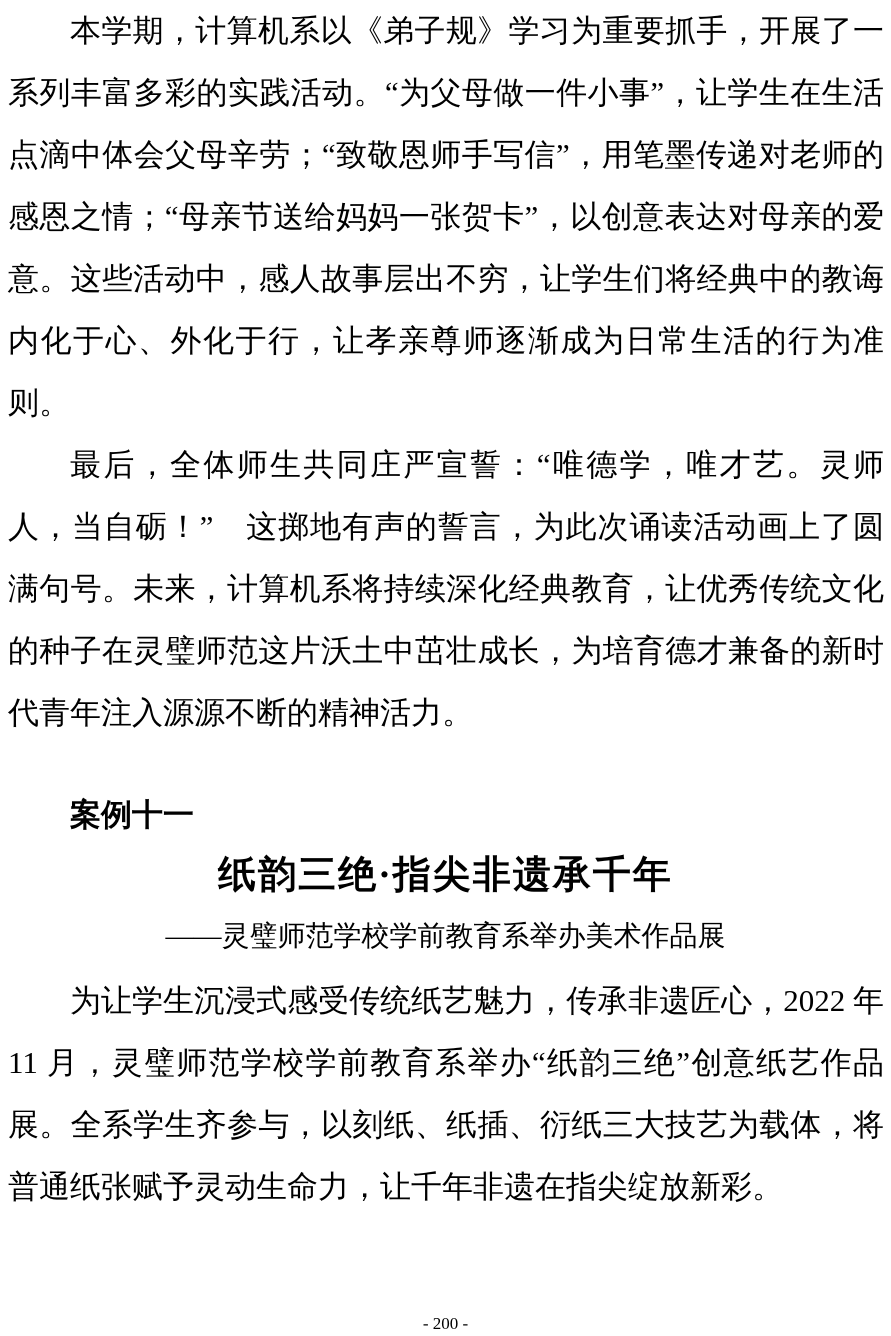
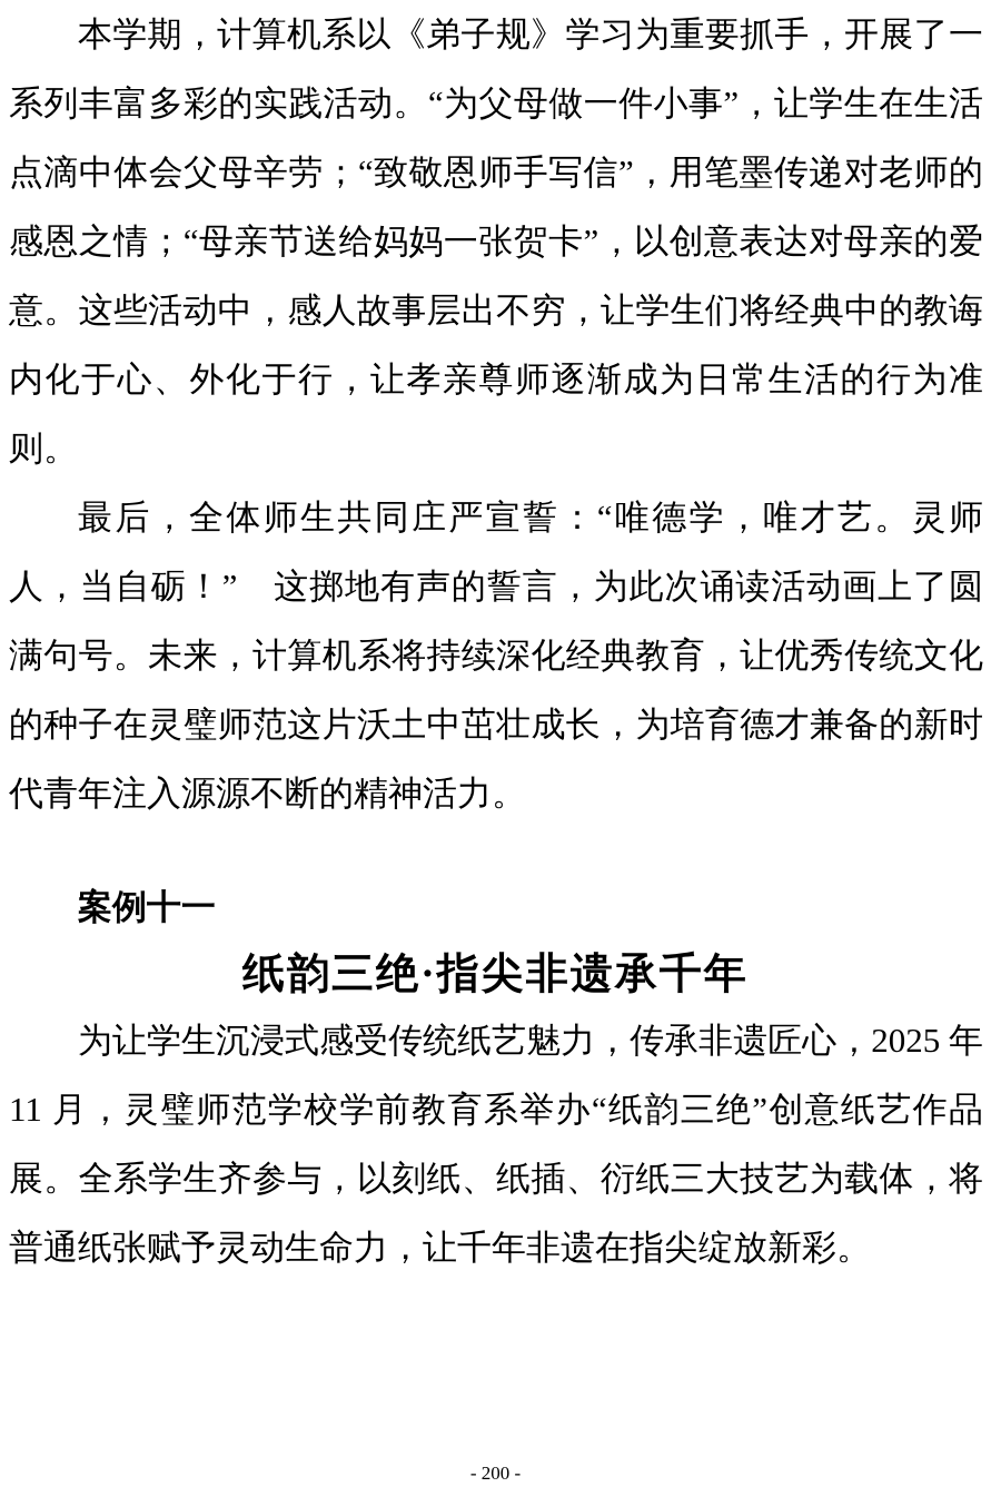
  本学期，计算机系以《弟子规》学习为重要抓手，开展了一系列丰富多彩的实践活动。“为父母做一件小事”，让学生在生活点滴中体会父母辛劳；“致敬恩师手写信”，用笔墨传递对老师的感恩之情；“母亲节送给妈妈一张贺卡”，以创意表达对母亲的爱意。这些活动中，感人故事层出不穷，让学生们将经典中的教诲内化于心、外化于行，让孝亲尊师逐渐成为日常生活的行为准则。
  最后，全体师生共同庄严宣誓：“唯德学，唯才艺。灵师人，当自砺！” 这掷地有声的誓言，为此次诵读活动画上了圆满句号。未来，计算机系将持续深化经典教育，让优秀传统文化的种子在灵璧师范这片沃土中茁壮成长，为培育德才兼备的新时代青年注入源源不断的精神活力。
  案例十一
  纸韵三绝·指尖非遗承千年
- ——灵璧师范学校学前教育系举办美术作品展
- 为让学生沉浸式感受传统纸艺魅力，传承非遗匠心，2022 年 11 月，灵璧师范学校学前教育系举办“纸韵三绝”创意纸艺作品展。全系学生齐参与，以刻纸、纸插、衍纸三大技艺为载体，将普通纸张赋予灵动生命力，让千年非遗在指尖绽放新彩。
+ 为让学生沉浸式感受传统纸艺魅力，传承非遗匠心，2025 年 11 月，灵璧师范学校学前教育系举办“纸韵三绝”创意纸艺作品展。全系学生齐参与，以刻纸、纸插、衍纸三大技艺为载体，将普通纸张赋予灵动生命力，让千年非遗在指尖绽放新彩。
  - 200 -
